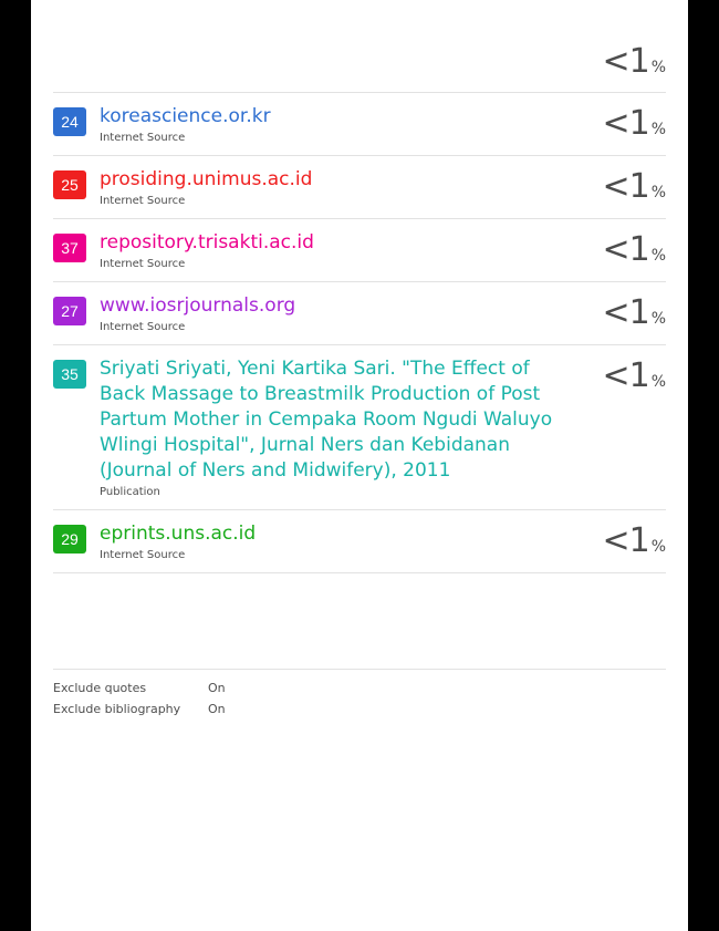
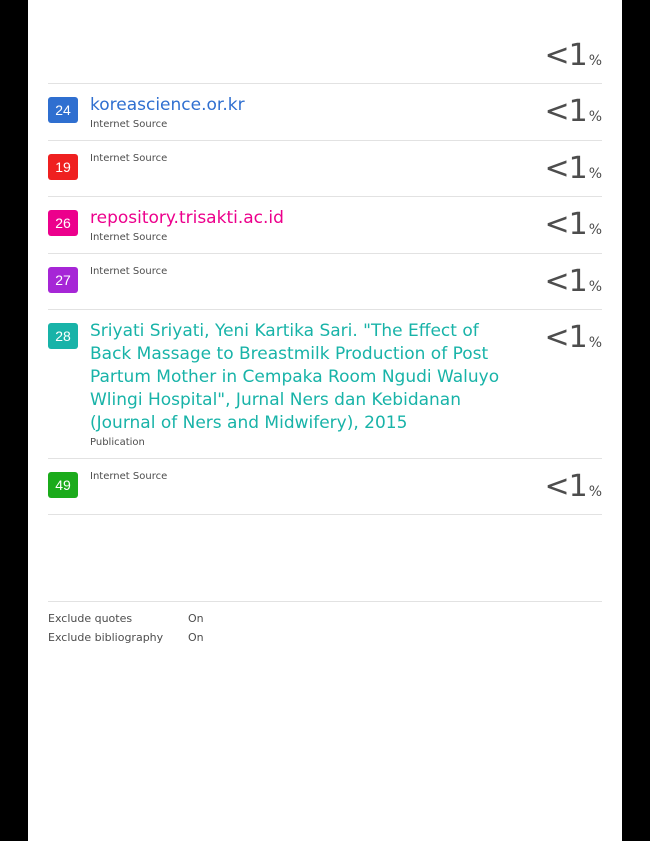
  <1 %
  24
  koreascience.or.kr
  Internet Source
  <1 %
- 25
+ 19
- prosiding.unimus.ac.id
  Internet Source
  <1 %
- 37
+ 26
  repository.trisakti.ac.id
  Internet Source
  <1 %
  27
- www.iosrjournals.org
  Internet Source
  <1 %
- 35
+ 28
- Sriyati Sriyati, Yeni Kartika Sari. "The Effect of Back Massage to Breastmilk Production of Post Partum Mother in Cempaka Room Ngudi Waluyo Wlingi Hospital", Jurnal Ners dan Kebidanan (Journal of Ners and Midwifery), 2011
+ Sriyati Sriyati, Yeni Kartika Sari. "The Effect of Back Massage to Breastmilk Production of Post Partum Mother in Cempaka Room Ngudi Waluyo Wlingi Hospital", Jurnal Ners dan Kebidanan (Journal of Ners and Midwifery), 2015
  Publication
  <1 %
- 29
+ 49
- eprints.uns.ac.id
  Internet Source
  <1 %
  Exclude quotes
  On
  Exclude bibliography
  On
